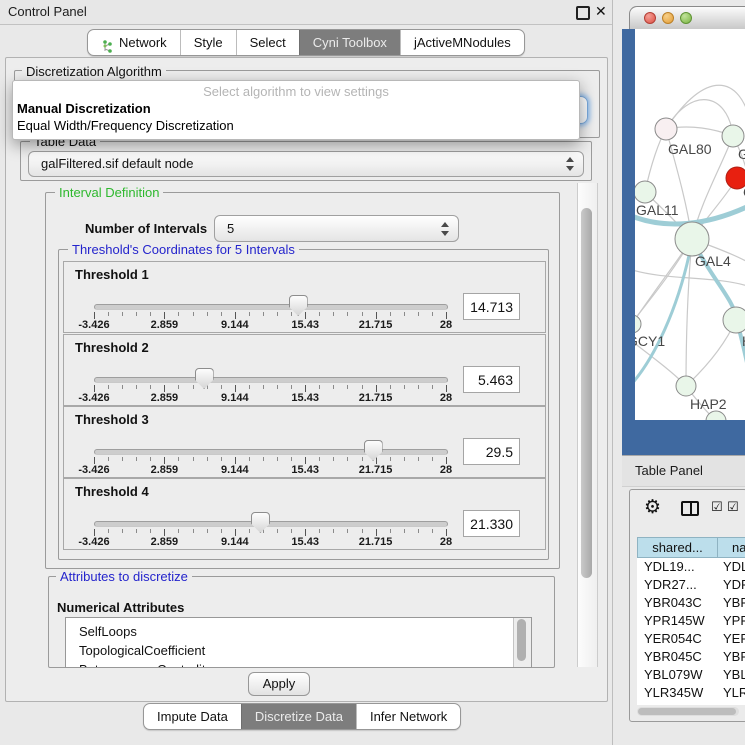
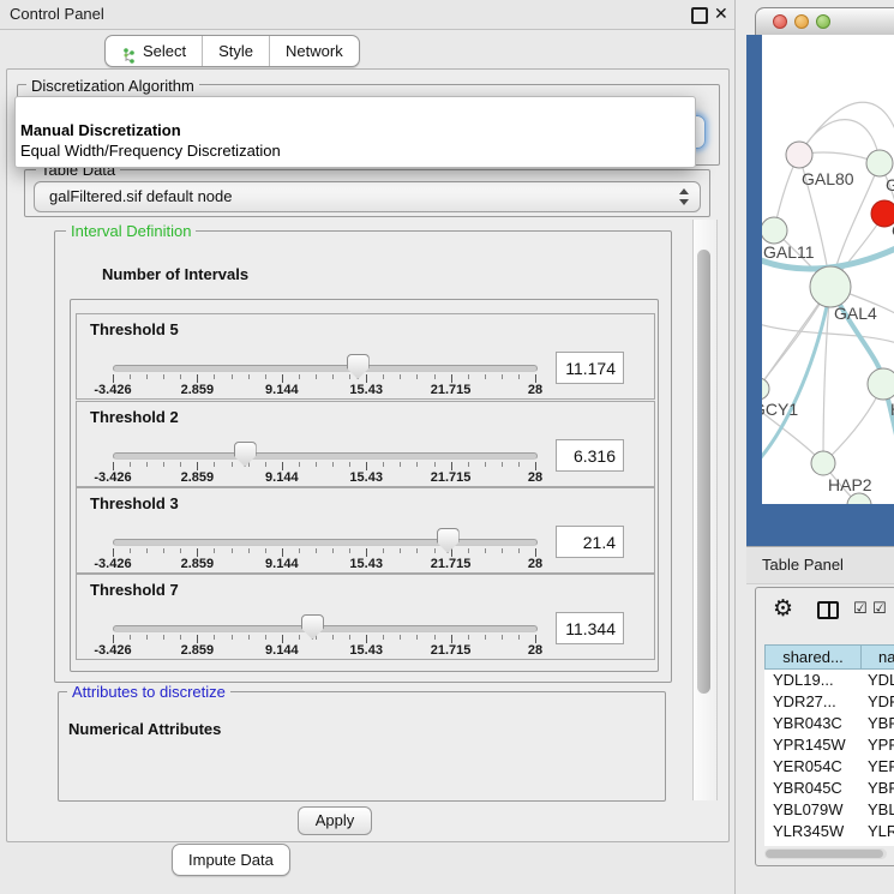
  Control Panel
  ✕
- Network
+ Select
  Style
- Select
+ Network
- Cyni Toolbox
- jActiveMNodules
  Discretization Algorithm
- Select algorithm to view settings
  Manual Discretization
  Equal Width/Frequency Discretization
  Table Data
  galFiltered.sif default node
  Interval Definition
  Number of Intervals
- 5
- Threshold's Coordinates for 5 Intervals
- Threshold 1
+ Threshold 5
  -3.426
  2.859
  9.144
  15.43
  21.715
  28
- 14.713
+ 11.174
  Threshold 2
  -3.426
  2.859
  9.144
  15.43
  21.715
  28
- 5.463
+ 6.316
  Threshold 3
  -3.426
  2.859
  9.144
  15.43
  21.715
  28
- 29.5
+ 21.4
- Threshold 4
+ Threshold 7
  -3.426
  2.859
  9.144
  15.43
  21.715
  28
- 21.330
+ 11.344
  Attributes to discretize
  Numerical Attributes
- SelfLoops
- TopologicalCoefficient
  Apply
  Impute Data
- Discretize Data
- Infer Network
  GAL80
  GAL11
  GAL4
  CY1
  HAP2
  Table Panel
  ⚙
  ☑
  ☑
  shared...
  na
  YDL19...
  YDR27...
  YBR043C
  YPR145W
  YER054C
  YBR045C
  YBL079W
  YBL
  YLR345W
  YLR
